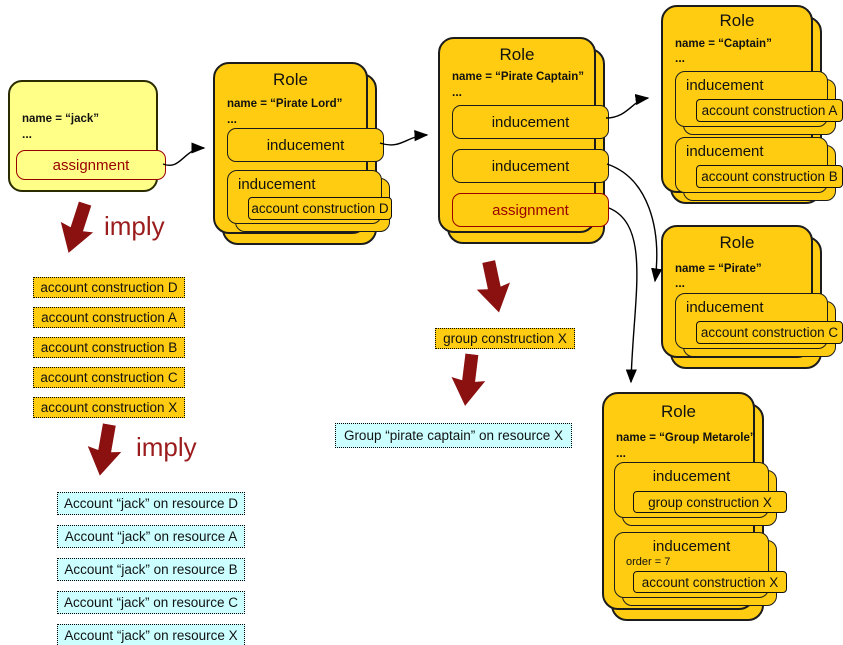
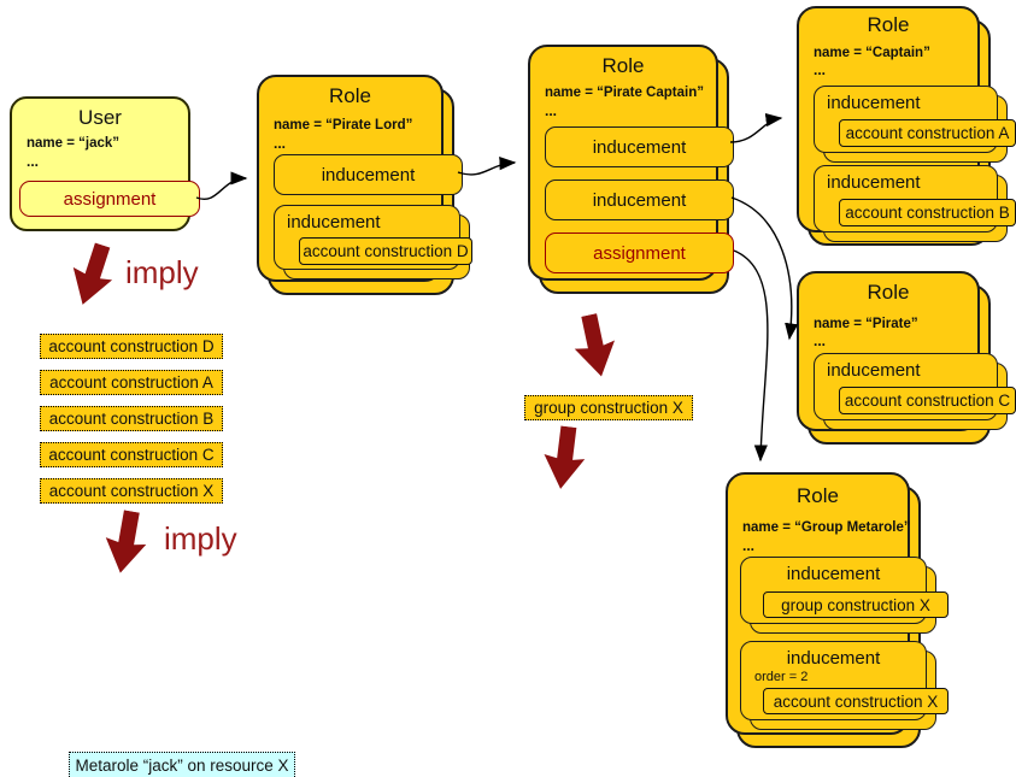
+ User
  name = “jack”
  ...
  assignment
  Role
  name = “Pirate Lord”
  ...
  inducement
  inducement
  account construction D
  Role
  name = “Pirate Captain”
  ...
  inducement
  inducement
  assignment
  Role
  name = “Captain”
  ...
  inducement
  account construction A
  inducement
  account construction B
  Role
  name = “Pirate”
  ...
  inducement
  account construction C
  Role
  name = “Group Metarole”
  ...
  inducement
  group construction X
  inducement
- order = 7
+ order = 2
  account construction X
  imply
  imply
  account construction D
  account construction A
  account construction B
  account construction C
  account construction X
- Account “jack” on resource D
- Account “jack” on resource A
- Account “jack” on resource B
- Account “jack” on resource C
- Account “jack” on resource X
+ Metarole “jack” on resource X
  group construction X
- Group “pirate captain” on resource X
